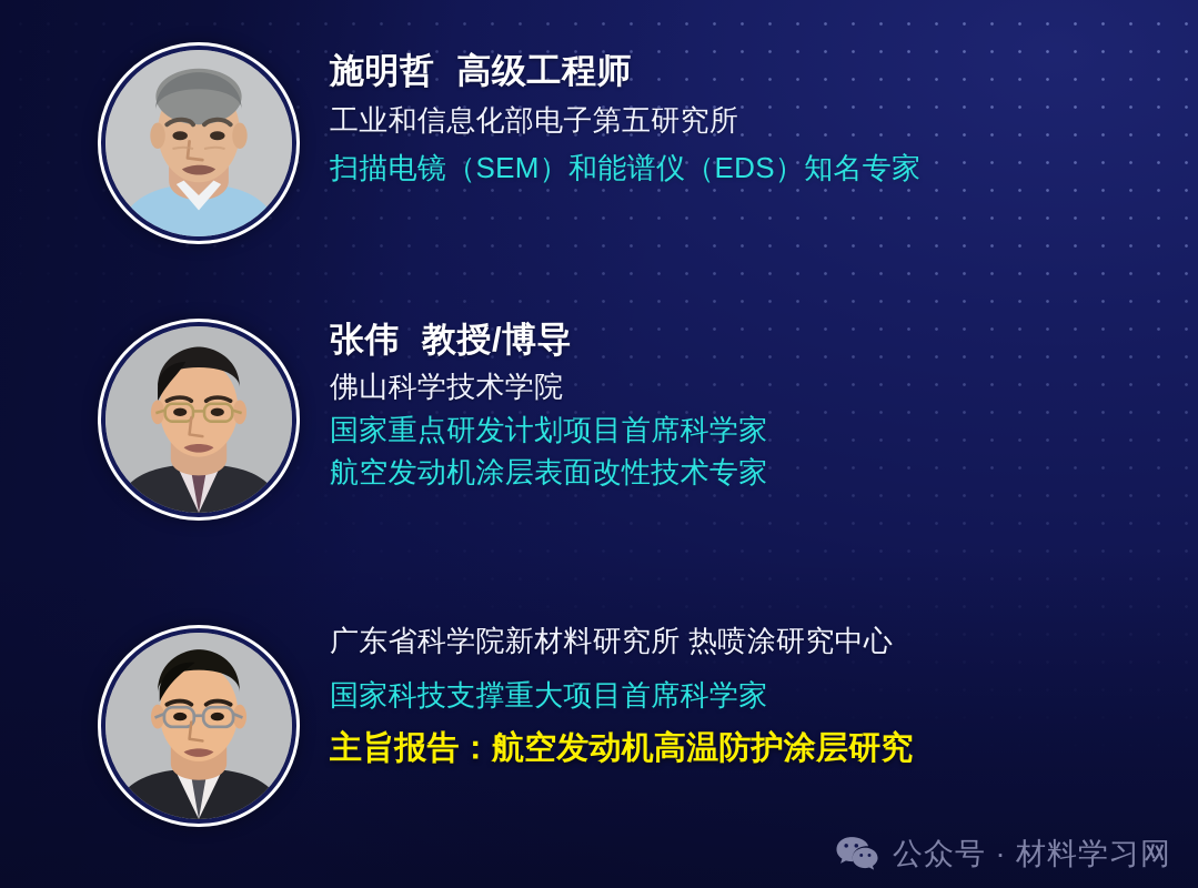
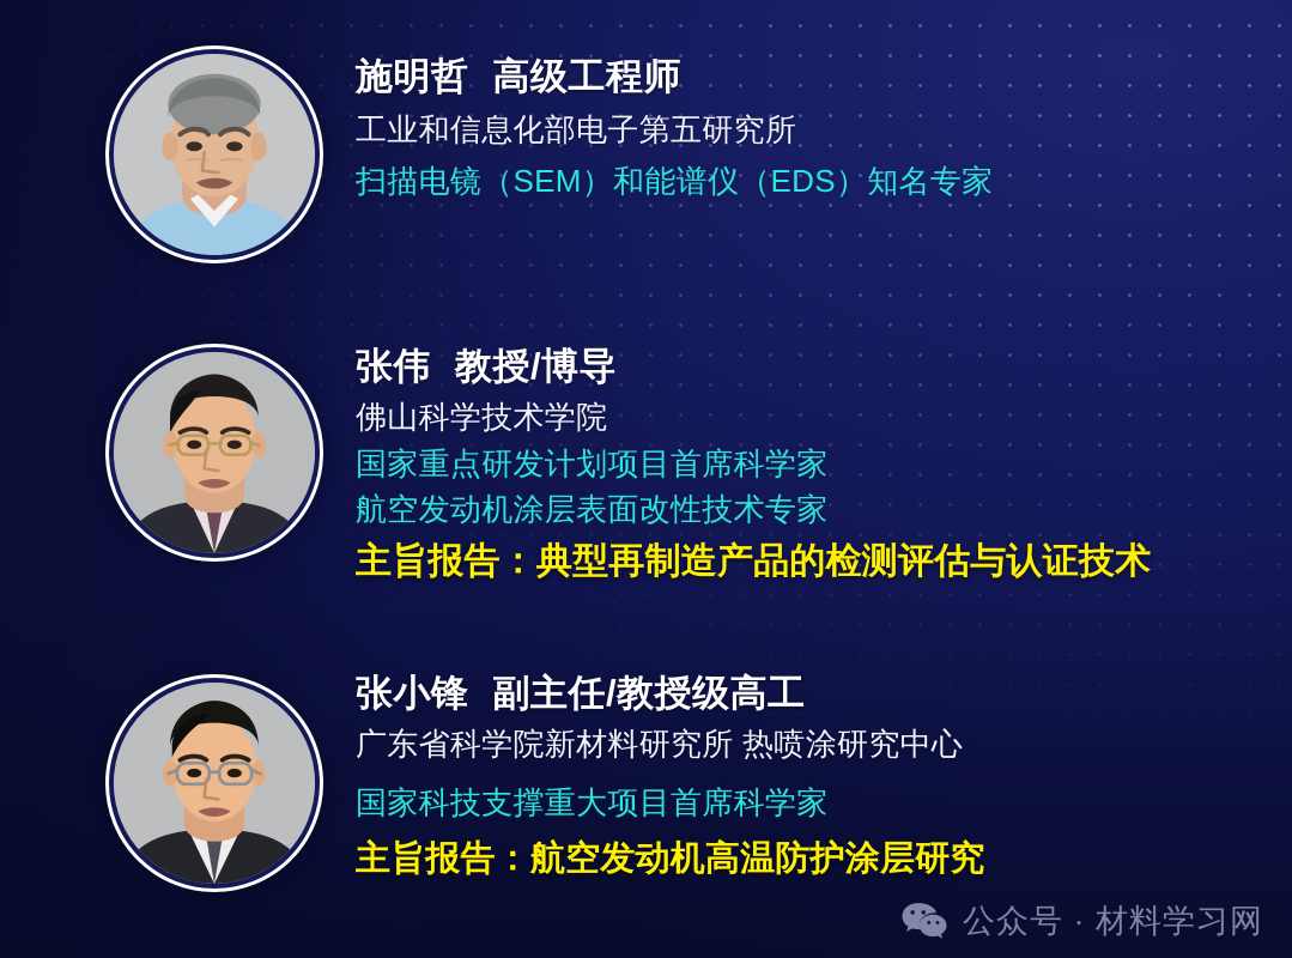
  施明哲 高级工程师
  工业和信息化部电子第五研究所
  扫描电镜（SEM）和能谱仪（EDS）知名专家
  张伟 教授/博导
  佛山科学技术学院
  国家重点研发计划项目首席科学家
  航空发动机涂层表面改性技术专家
+ 主旨报告：典型再制造产品的检测评估与认证技术
+ 张小锋 副主任/教授级高工
  广东省科学院新材料研究所 热喷涂研究中心
  国家科技支撑重大项目首席科学家
  主旨报告：航空发动机高温防护涂层研究
  公众号 · 材料学习网
